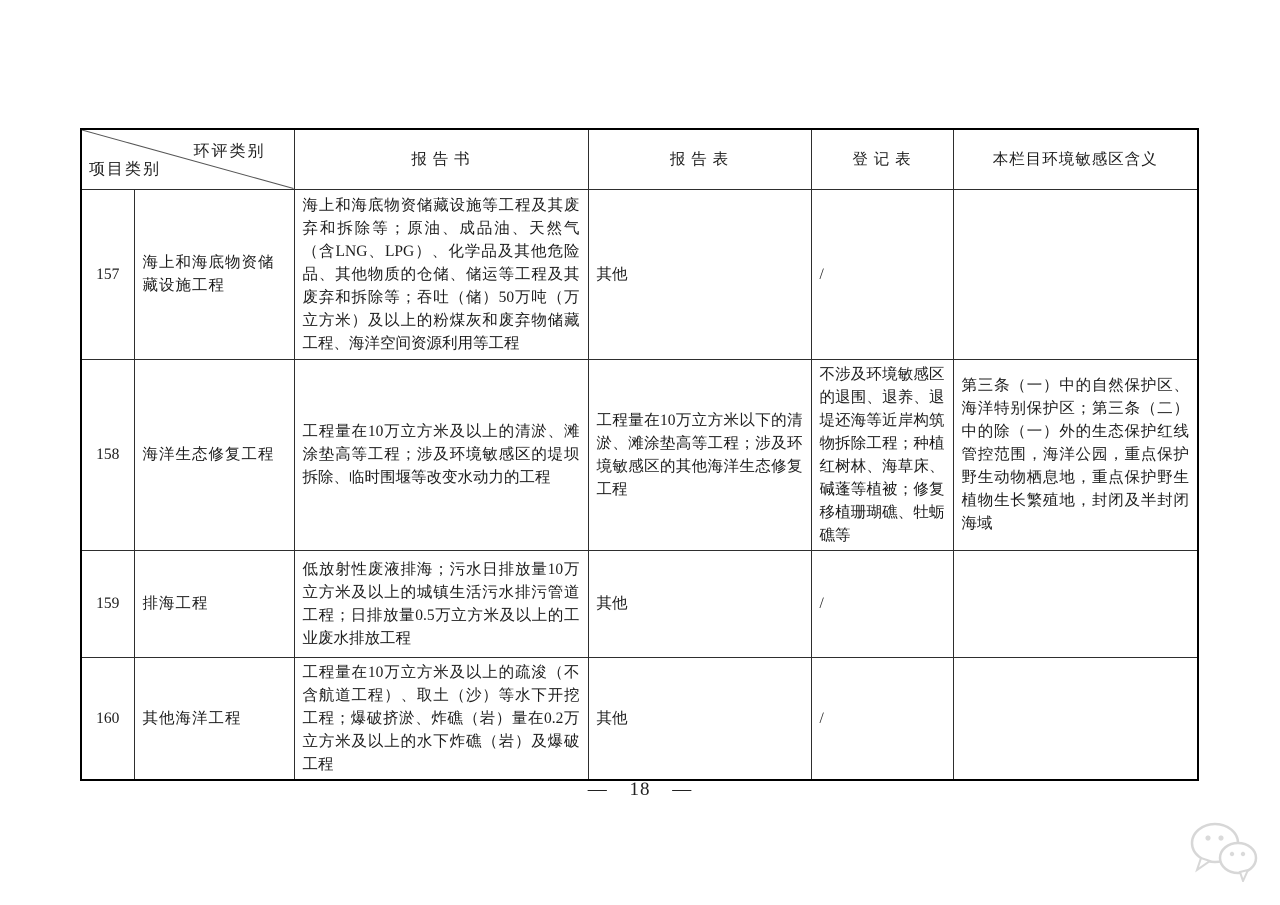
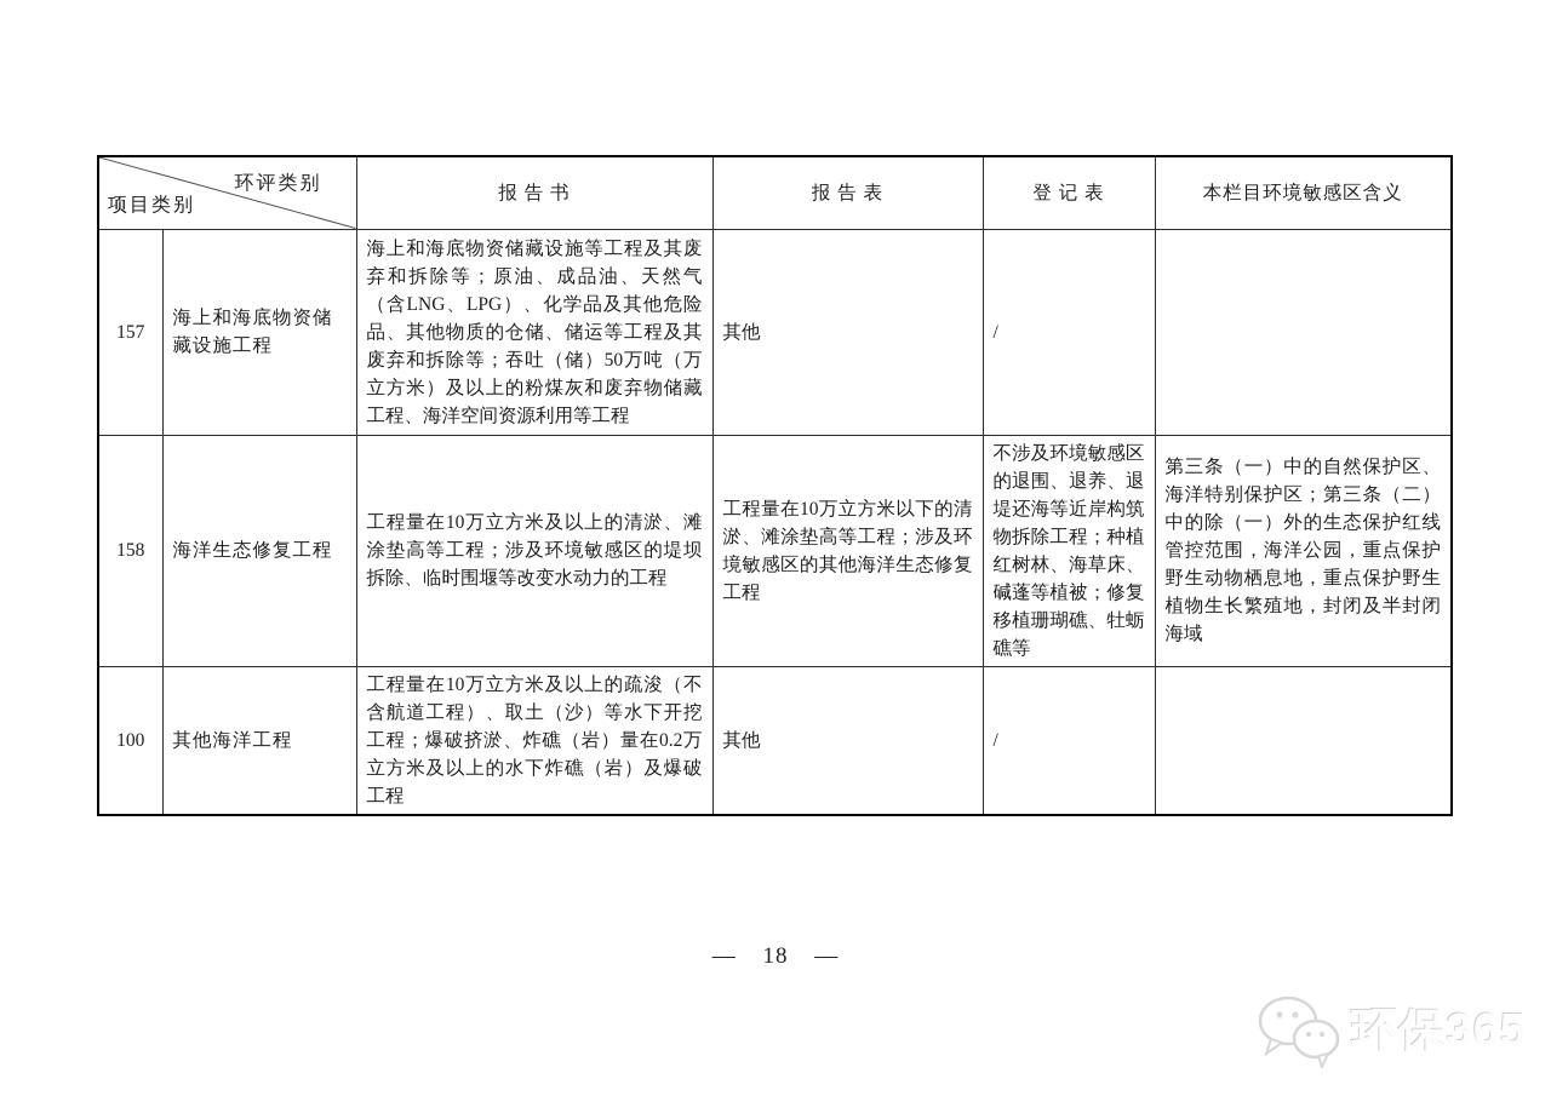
  环评类别 项目类别	报 告 书	报 告 表	登 记 表	本栏目环境敏感区含义
  157	海上和海底物资储藏设施工程	海上和海底物资储藏设施等工程及其废弃和拆除等；原油、成品油、天然气（含LNG、LPG）、化学品及其他危险品、其他物质的仓储、储运等工程及其废弃和拆除等；吞吐（储）50万吨（万立方米）及以上的粉煤灰和废弃物储藏工程、海洋空间资源利用等工程	其他	/
  158	海洋生态修复工程	工程量在10万立方米及以上的清淤、滩涂垫高等工程；涉及环境敏感区的堤坝拆除、临时围堰等改变水动力的工程	工程量在10万立方米以下的清淤、滩涂垫高等工程；涉及环境敏感区的其他海洋生态修复工程	不涉及环境敏感区的退围、退养、退堤还海等近岸构筑物拆除工程；种植红树林、海草床、碱蓬等植被；修复移植珊瑚礁、牡蛎礁等	第三条（一）中的自然保护区、海洋特别保护区；第三条（二）中的除（一）外的生态保护红线管控范围，海洋公园，重点保护野生动物栖息地，重点保护野生植物生长繁殖地，封闭及半封闭海域
- 159	排海工程	低放射性废液排海；污水日排放量10万立方米及以上的城镇生活污水排污管道工程；日排放量0.5万立方米及以上的工业废水排放工程	其他	/
- 160	其他海洋工程	工程量在10万立方米及以上的疏浚（不含航道工程）、取土（沙）等水下开挖工程；爆破挤淤、炸礁（岩）量在0.2万立方米及以上的水下炸礁（岩）及爆破工程	其他	/
+ 100	其他海洋工程	工程量在10万立方米及以上的疏浚（不含航道工程）、取土（沙）等水下开挖工程；爆破挤淤、炸礁（岩）量在0.2万立方米及以上的水下炸礁（岩）及爆破工程	其他	/
  — 18 —
+ 环保365
